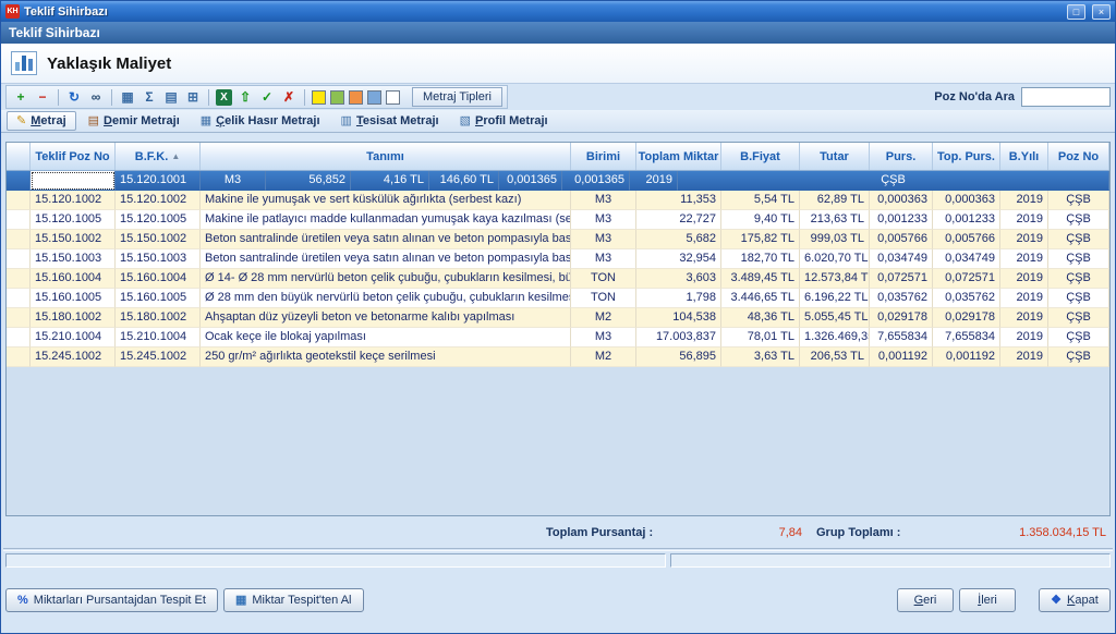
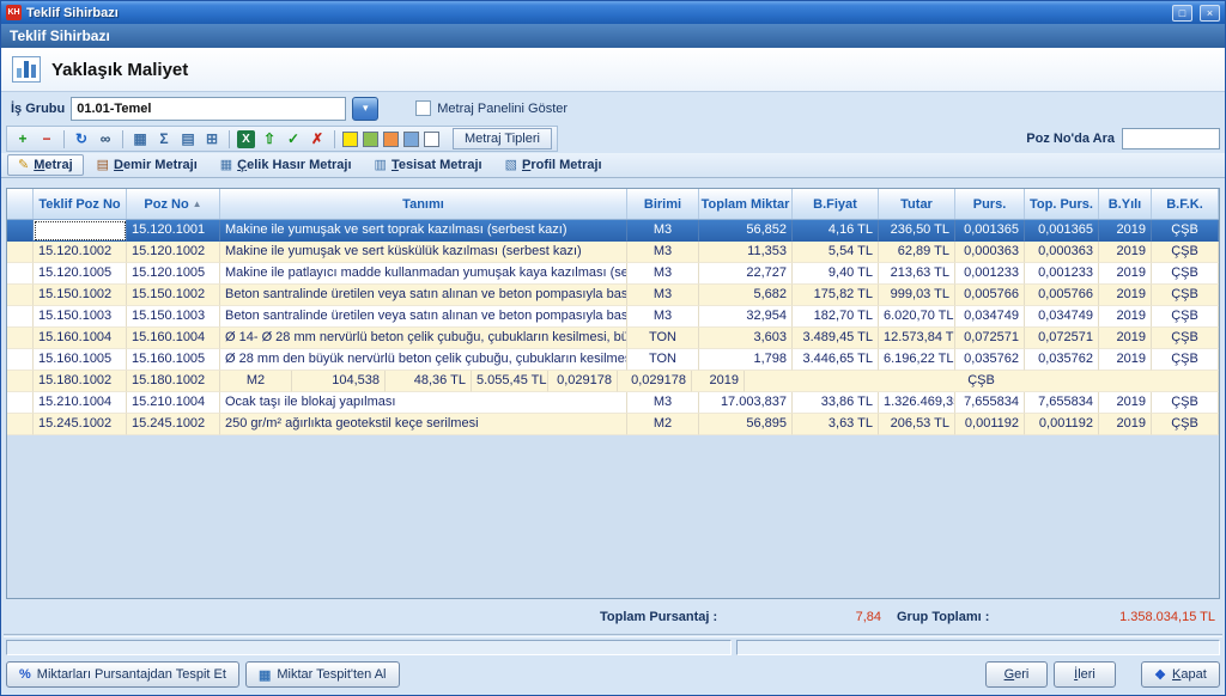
  Teklif Sihirbazı
  □
  ×
  Teklif Sihirbazı
  Yaklaşık Maliyet
+ İş Grubu
+ 01.01-Temel
+ ▾
+ Metraj Panelini Göster
  +
  −
  ↻
  ∞
  ▦
  Σ
  ▤
  ⊞
  X
  ⇧
  ✓
  ✗
  Metraj Tipleri
  Poz No'da Ara
  ✎
  Metraj
  ▤
  Demir Metrajı
  ▦
  Çelik Hasır Metrajı
  ▥
  Tesisat Metrajı
  ▧
  Profil Metrajı
  Teklif Poz No
- B.F.K.
+ Poz No
  ▲
  Tanımı
  Birimi
  Toplam Miktar
  B.Fiyat
  Tutar
  Purs.
  Top. Purs.
  B.Yılı
- Poz No
+ B.F.K.
  15.120.1001
+ Makine ile yumuşak ve sert toprak kazılması (serbest kazı)
  M3
  56,852
  4,16 TL
- 146,60 TL
+ 236,50 TL
  0,001365
  0,001365
  2019
  ÇŞB
  15.120.1002
  15.120.1002
- Makine ile yumuşak ve sert küskülük ağırlıkta (serbest kazı)
+ Makine ile yumuşak ve sert küskülük kazılması (serbest kazı)
  M3
  11,353
  5,54 TL
  62,89 TL
  0,000363
  0,000363
  2019
  ÇŞB
  15.120.1005
  15.120.1005
  Makine ile patlayıcı madde kullanmadan yumuşak kaya kazılması (se
  M3
  22,727
  9,40 TL
  213,63 TL
  0,001233
  0,001233
  2019
  ÇŞB
  15.150.1002
  15.150.1002
  Beton santralinde üretilen veya satın alınan ve beton pompasıyla bas
  M3
  5,682
  175,82 TL
  999,03 TL
  0,005766
  0,005766
  2019
  ÇŞB
  15.150.1003
  15.150.1003
  Beton santralinde üretilen veya satın alınan ve beton pompasıyla bas
  M3
  32,954
  182,70 TL
  6.020,70 TL
  0,034749
  0,034749
  2019
  ÇŞB
  15.160.1004
  15.160.1004
  Ø 14- Ø 28 mm nervürlü beton çelik çubuğu, çubukların kesilmesi, bü
  TON
  3,603
  3.489,45 TL
  12.573,84 T
  0,072571
  0,072571
  2019
  ÇŞB
  15.160.1005
  15.160.1005
  Ø 28 mm den büyük nervürlü beton çelik çubuğu, çubukların kesilme
  TON
  1,798
  3.446,65 TL
  6.196,22 TL
  0,035762
  0,035762
  2019
  ÇŞB
  15.180.1002
  15.180.1002
- Ahşaptan düz yüzeyli beton ve betonarme kalıbı yapılması
  M2
  104,538
  48,36 TL
  5.055,45 TL
  0,029178
  0,029178
  2019
  ÇŞB
  15.210.1004
  15.210.1004
- Ocak keçe ile blokaj yapılması
+ Ocak taşı ile blokaj yapılması
  M3
  17.003,837
- 78,01 TL
+ 33,86 TL
  1.326.469,3
  7,655834
  7,655834
  2019
  ÇŞB
  15.245.1002
  15.245.1002
  250 gr/m² ağırlıkta geotekstil keçe serilmesi
  M2
  56,895
  3,63 TL
  206,53 TL
  0,001192
  0,001192
  2019
  ÇŞB
  Toplam Pursantaj :
  7,84
  Grup Toplamı :
  1.358.034,15 TL
  %
  Miktarları Pursantajdan Tespit Et
  ▦
  Miktar Tespit'ten Al
  Geri
  İleri
  ❖
  Kapat
